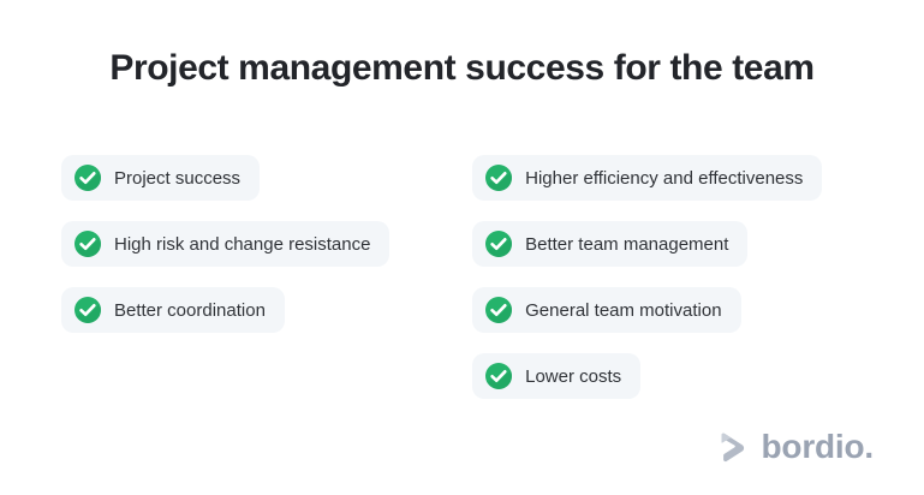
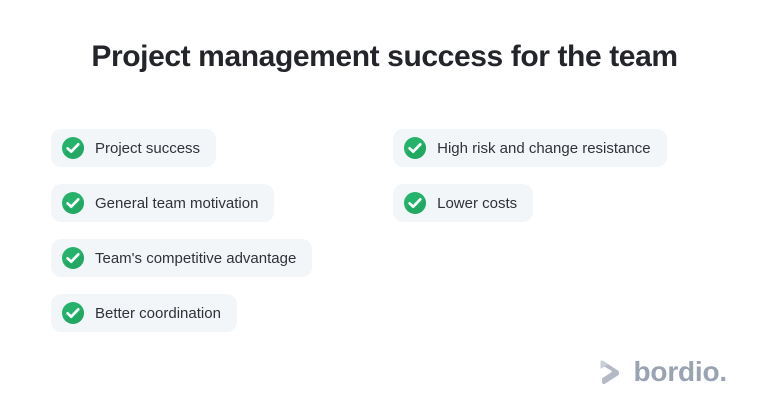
  Project management success for the team
  Project success
- High risk and change resistance
+ General team motivation
+ Team's competitive advantage
  Better coordination
- Higher efficiency and effectiveness
- Better team management
- General team motivation
+ High risk and change resistance
  Lower costs
  bordio.
